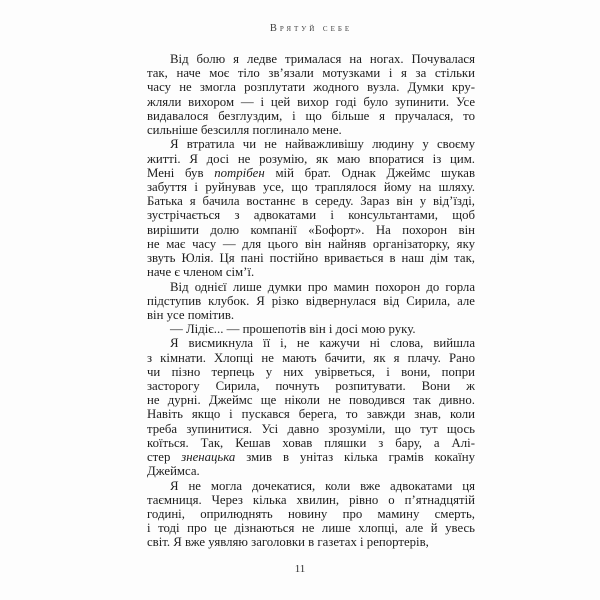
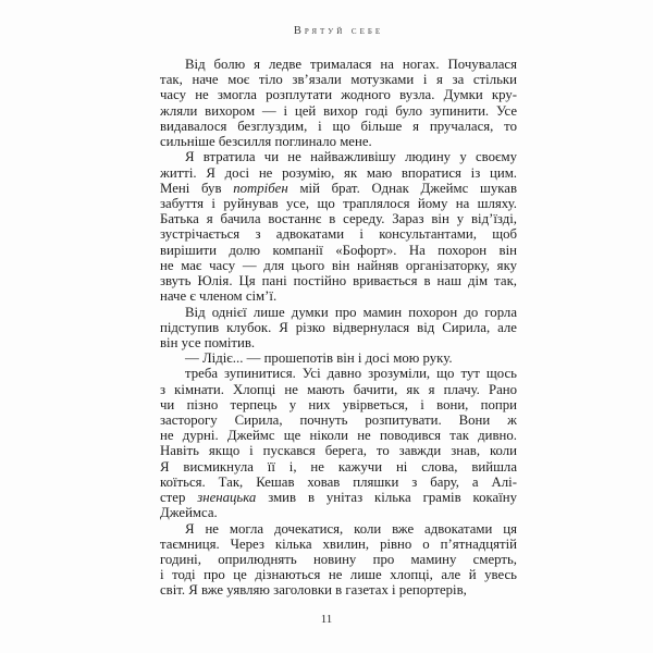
  Врятуй себе
  Від болю я ледве трималася на ногах. Почувалася
  так, наче моє тіло зв’язали мотузками і я за стільки
  часу не змогла розплутати жодного вузла. Думки кру-
  жляли вихором — і цей вихор годі було зупинити. Усе
  видавалося безглуздим, і що більше я пручалася, то
  сильніше безсилля поглинало мене.
  Я втратила чи не найважливішу людину у своєму
  житті. Я досі не розумію, як маю впоратися із цим.
  Мені був потрібен мій брат. Однак Джеймс шукав
  забуття і руйнував усе, що траплялося йому на шляху.
  Батька я бачила востаннє в середу. Зараз він у від’їзді,
  зустрічається з адвокатами і консультантами, щоб
  вирішити долю компанії «Бофорт». На похорон він
  не має часу — для цього він найняв організаторку, яку
  звуть Юлія. Ця пані постійно вривається в наш дім так,
  наче є членом сім’ї.
  Від однієї лише думки про мамин похорон до горла
  підступив клубок. Я різко відвернулася від Сирила, але
  він усе помітив.
  — Лідіє... — прошепотів він і досі мою руку.
- Я висмикнула її і, не кажучи ні слова, вийшла
+ треба зупинитися. Усі давно зрозуміли, що тут щось
  з кімнати. Хлопці не мають бачити, як я плачу. Рано
  чи пізно терпець у них увірветься, і вони, попри
  засторогу Сирила, почнуть розпитувати. Вони ж
  не дурні. Джеймс ще ніколи не поводився так дивно.
  Навіть якщо і пускався берега, то завжди знав, коли
- треба зупинитися. Усі давно зрозуміли, що тут щось
+ Я висмикнула її і, не кажучи ні слова, вийшла
  коїться. Так, Кешав ховав пляшки з бару, а Алі-
  стер зненацька змив в унітаз кілька грамів кокаїну
  Джеймса.
  Я не могла дочекатися, коли вже адвокатами ця
  таємниця. Через кілька хвилин, рівно о п’ятнадцятій
  годині, оприлюднять новину про мамину смерть,
  і тоді про це дізнаються не лише хлопці, але й увесь
  світ. Я вже уявляю заголовки в газетах і репортерів,
  11
